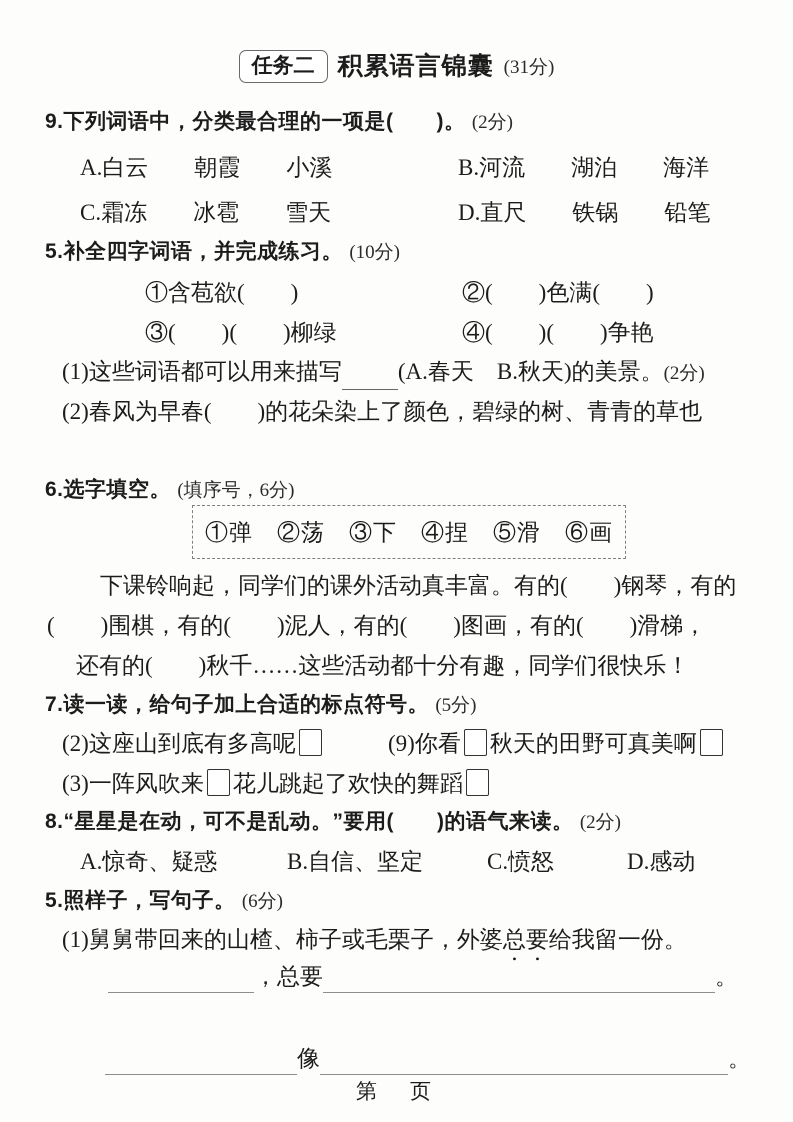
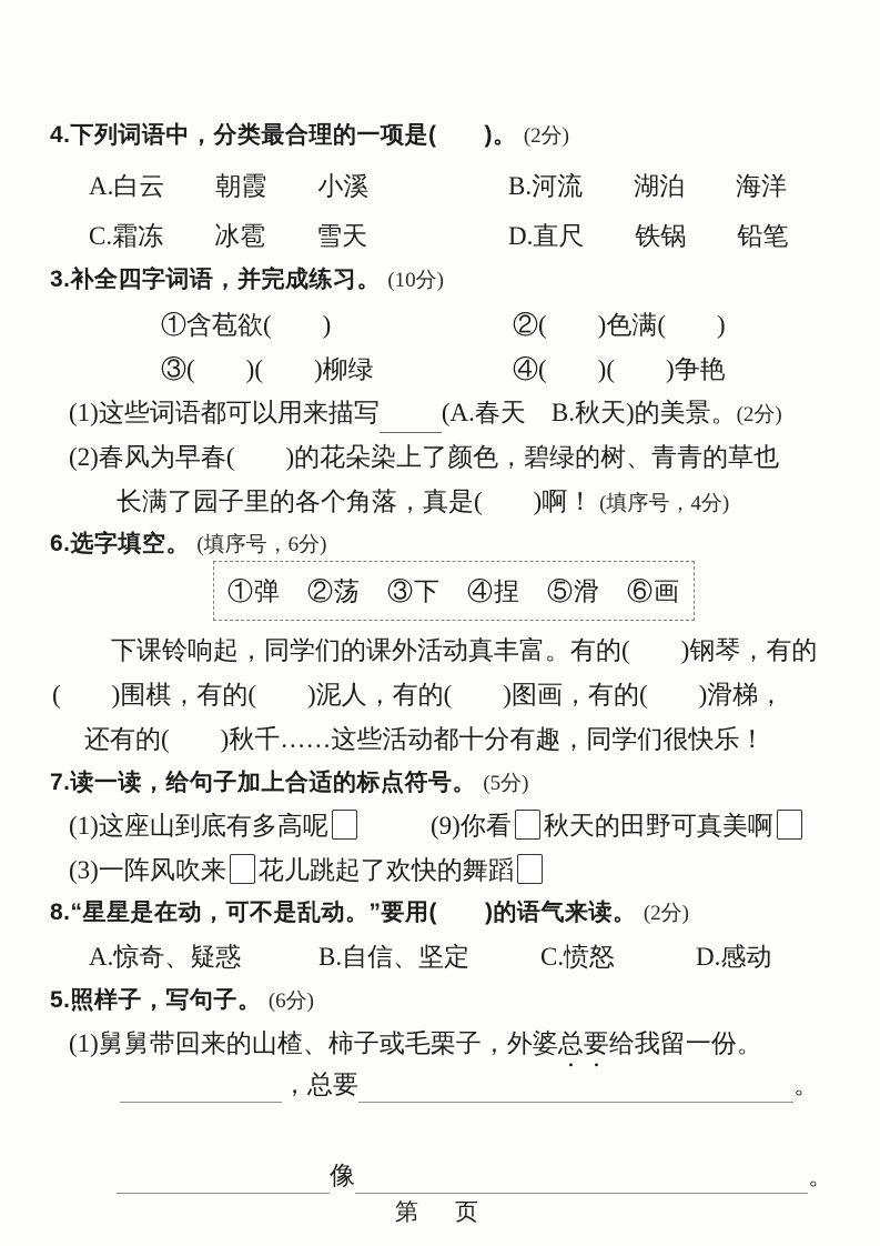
- 任务二
- 积累语言锦囊
- (31分)
- 9.下列词语中，分类最合理的一项是( )。 (2分)
+ 4.下列词语中，分类最合理的一项是( )。 (2分)
  A.白云 朝霞 小溪
  B.河流 湖泊 海洋
  C.霜冻 冰雹 雪天
  D.直尺 铁锅 铅笔
- 5.补全四字词语，并完成练习。 (10分)
+ 3.补全四字词语，并完成练习。 (10分)
  ①含苞欲( )
  ②( )色满( )
  ③( )( )柳绿
  ④( )( )争艳
  (1)这些词语都可以用来描写 (A.春天 B.秋天)的美景。(2分)
  (2)春风为早春( )的花朵染上了颜色，碧绿的树、青青的草也
+ 长满了园子里的各个角落，真是( )啊！ (填序号，4分)
  6.选字填空。 (填序号，6分)
  ①弹 ②荡 ③下 ④捏 ⑤滑 ⑥画
  下课铃响起，同学们的课外活动真丰富。有的( )钢琴，有的
  ( )围棋，有的( )泥人，有的( )图画，有的( )滑梯，
  还有的( )秋千……这些活动都十分有趣，同学们很快乐！
  7.读一读，给句子加上合适的标点符号。 (5分)
- (2)这座山到底有多高呢
+ (1)这座山到底有多高呢
  (9)你看 秋天的田野可真美啊
  (3)一阵风吹来 花儿跳起了欢快的舞蹈
  8.“星星是在动，可不是乱动。”要用( )的语气来读。 (2分)
  A.惊奇、疑惑
  B.自信、坚定
  C.愤怒
  D.感动
  5.照样子，写句子。 (6分)
  (1)舅舅带回来的山楂、柿子或毛栗子，外婆总要给我留一份。
  ，总要 。
  像 。
  第 页
